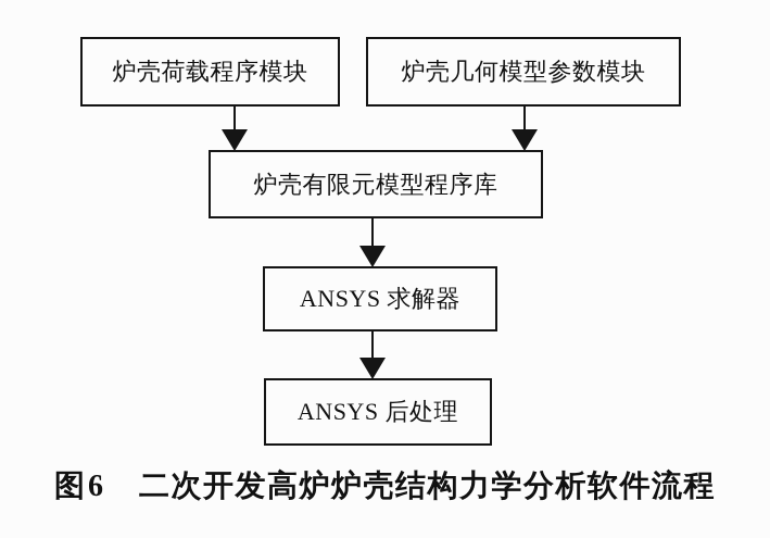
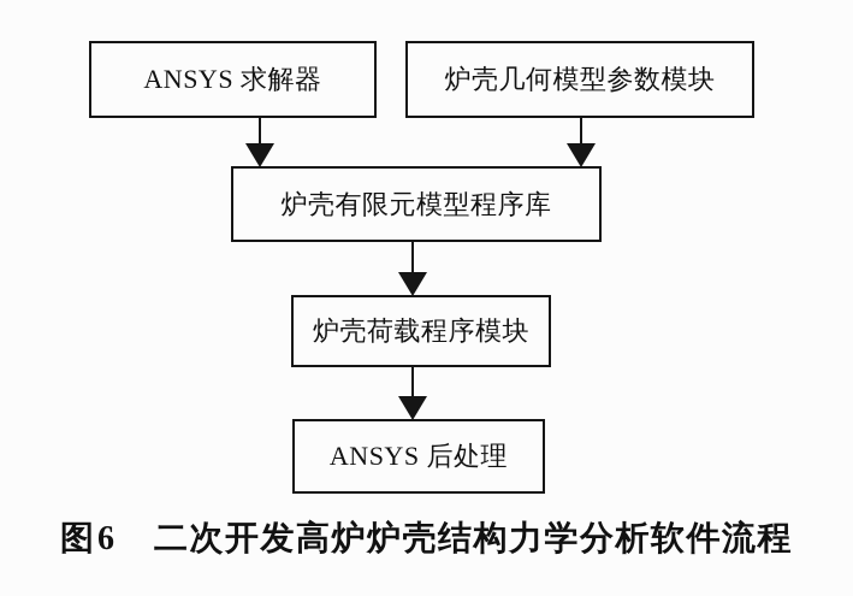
- 炉壳荷载程序模块
+ ANSYS 求解器
  炉壳几何模型参数模块
  炉壳有限元模型程序库
- ANSYS 求解器
+ 炉壳荷载程序模块
  ANSYS 后处理
  图6
  二次开发高炉炉壳结构力学分析软件流程
